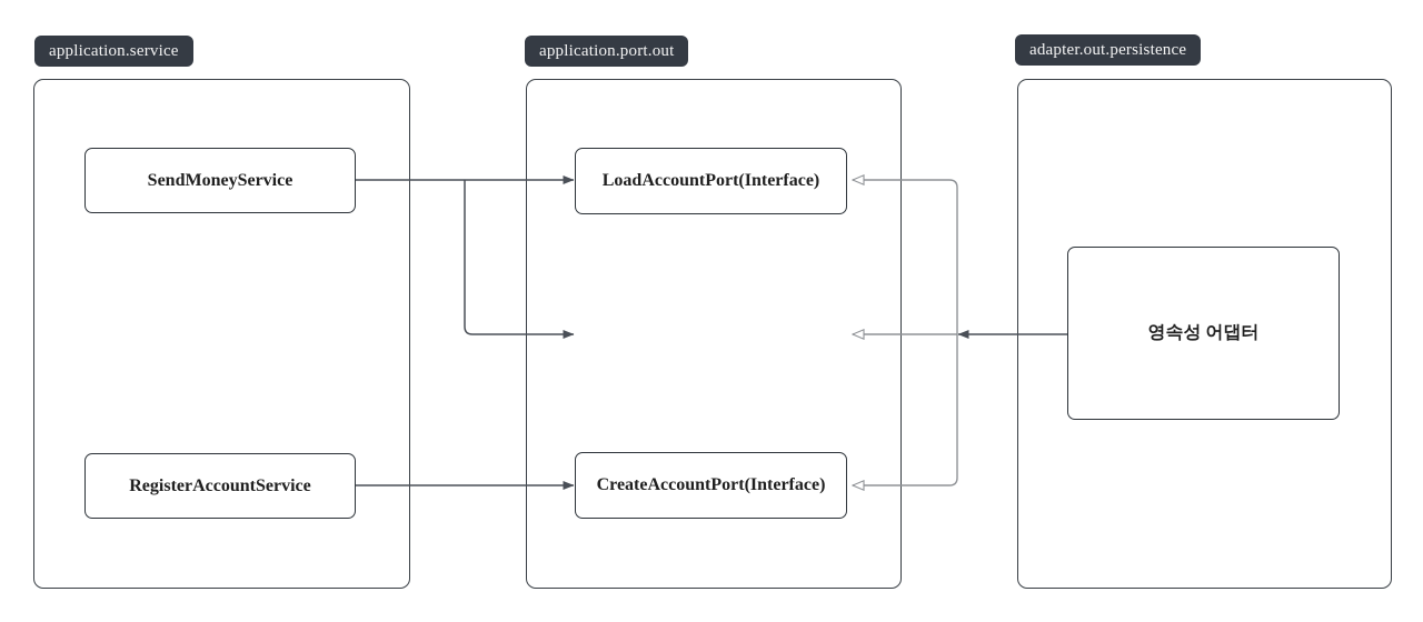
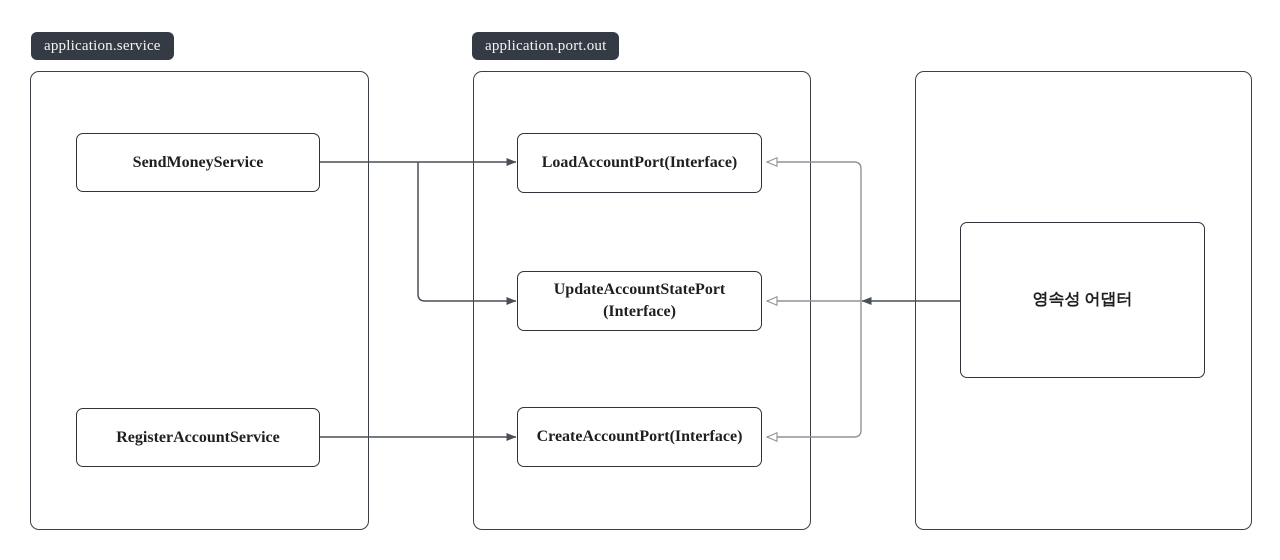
  application.service
  application.port.out
- adapter.out.persistence
  SendMoneyService
  RegisterAccountService
  LoadAccountPort(Interface)
+ UpdateAccountStatePort (Interface)
  CreateAccountPort(Interface)
  영속성 어댑터
